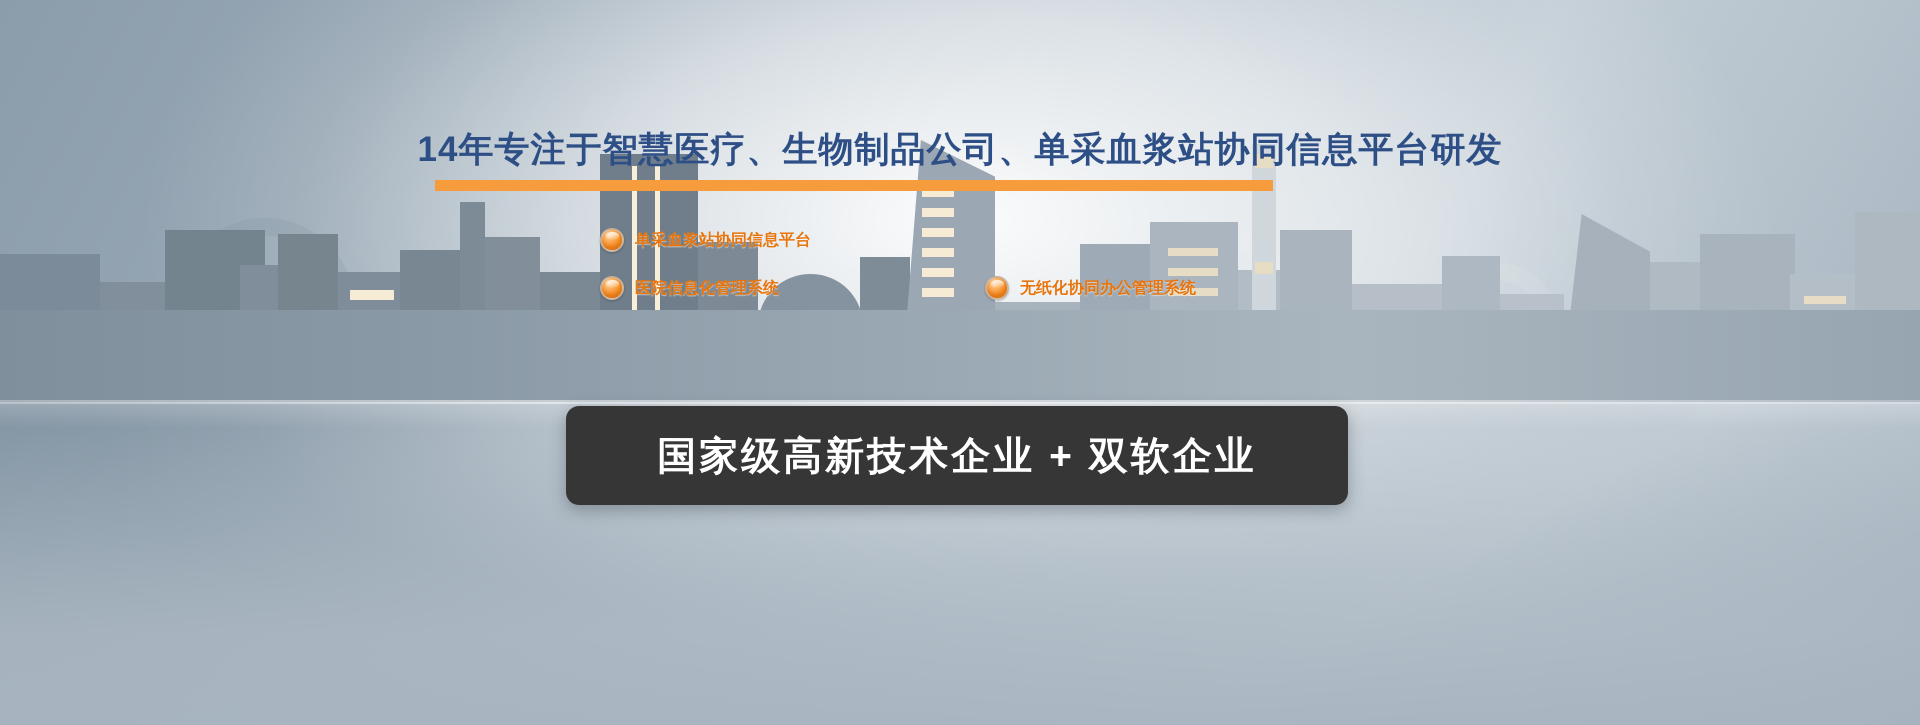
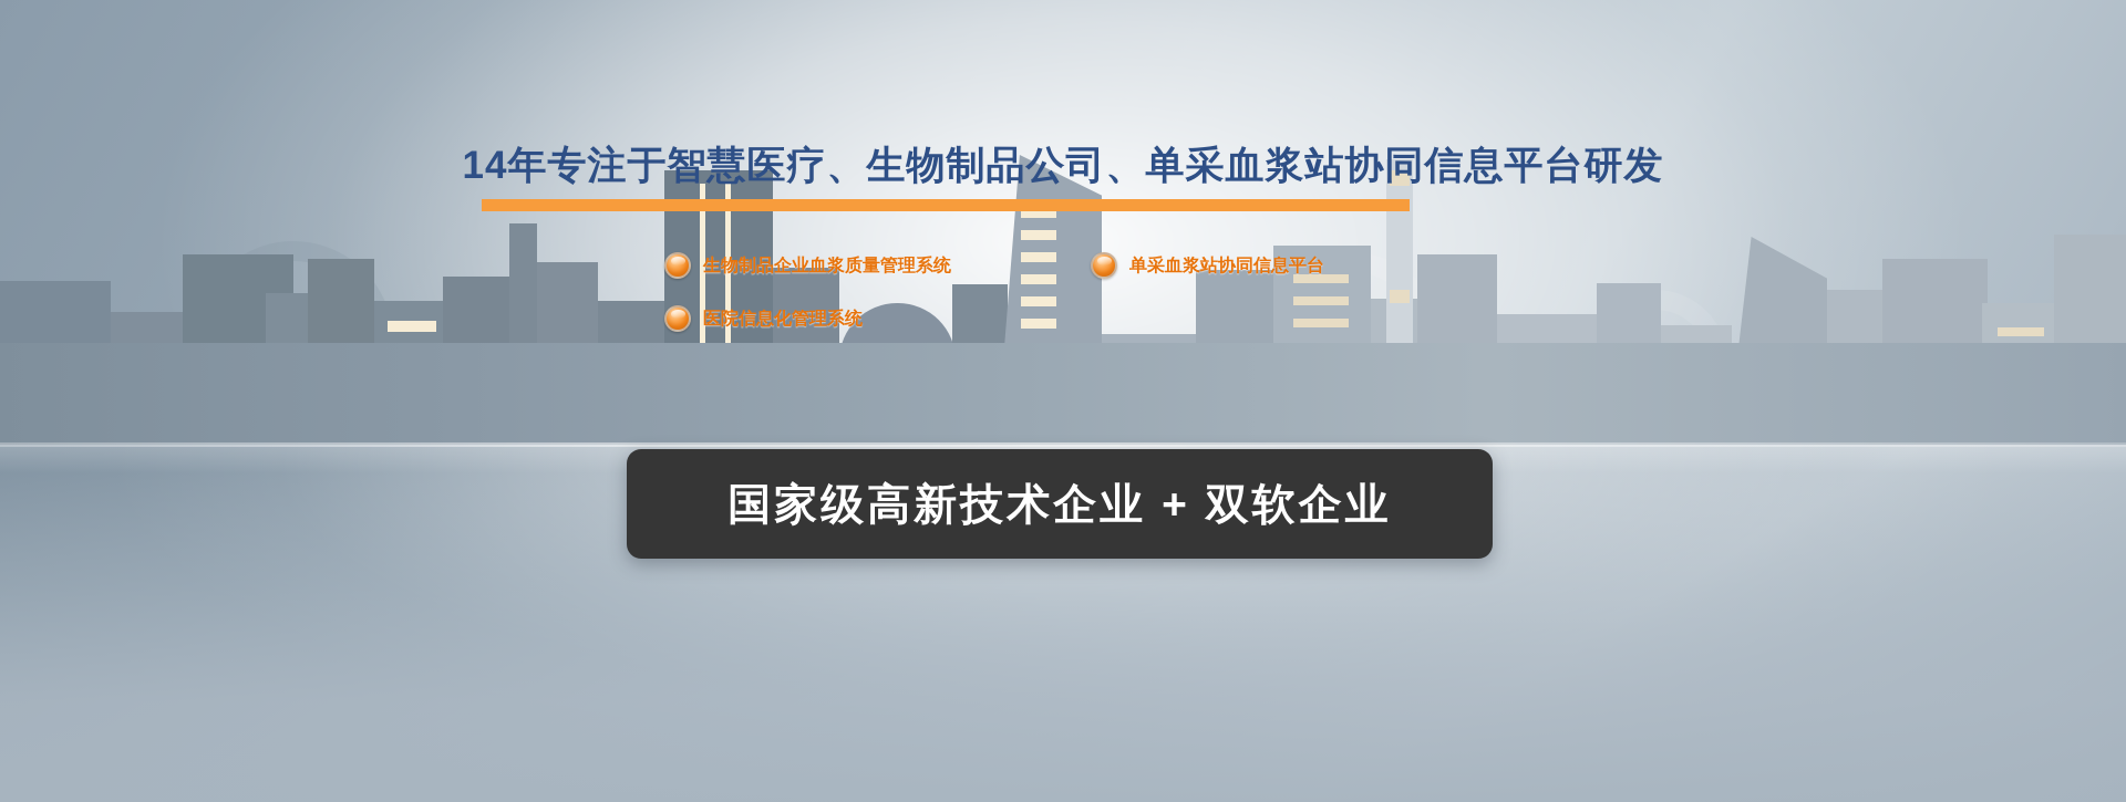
  14年专注于智慧医疗、生物制品公司、单采血浆站协同信息平台研发
+ 生物制品企业血浆质量管理系统
  单采血浆站协同信息平台
  医院信息化管理系统
- 无纸化协同办公管理系统
  国家级高新技术企业 + 双软企业
